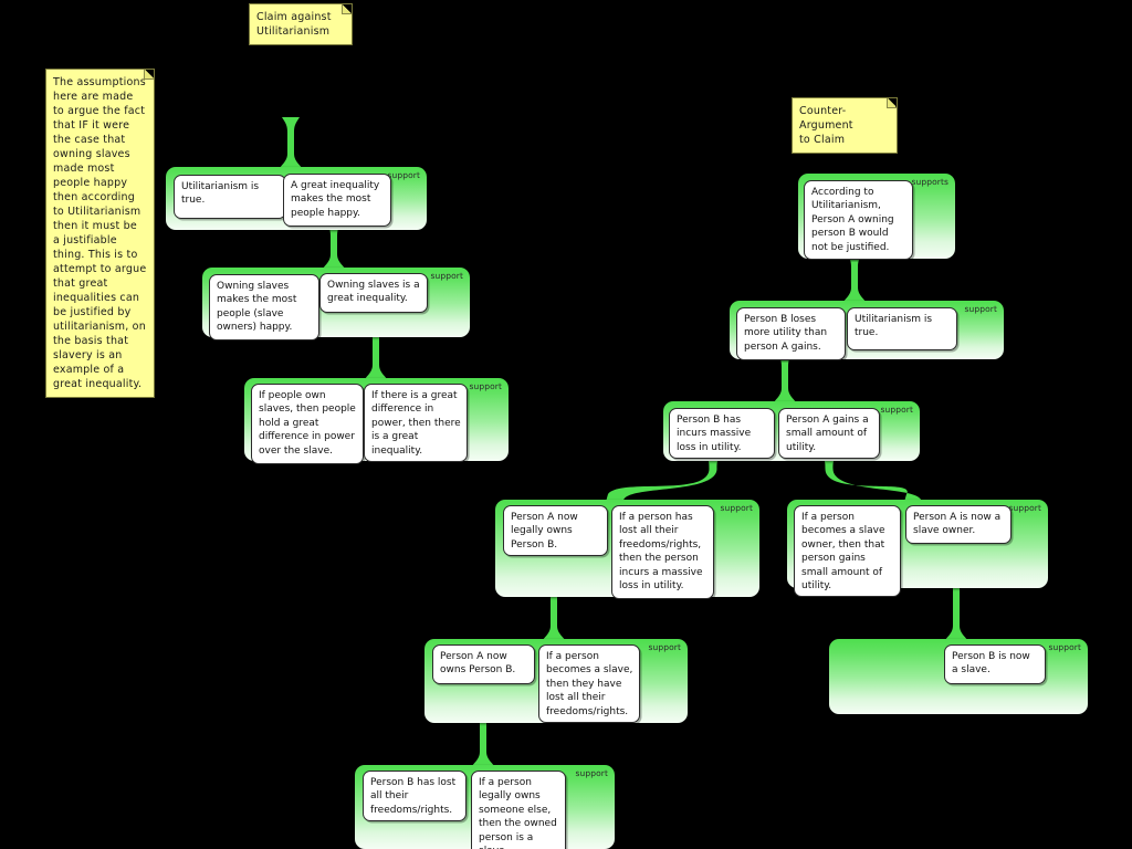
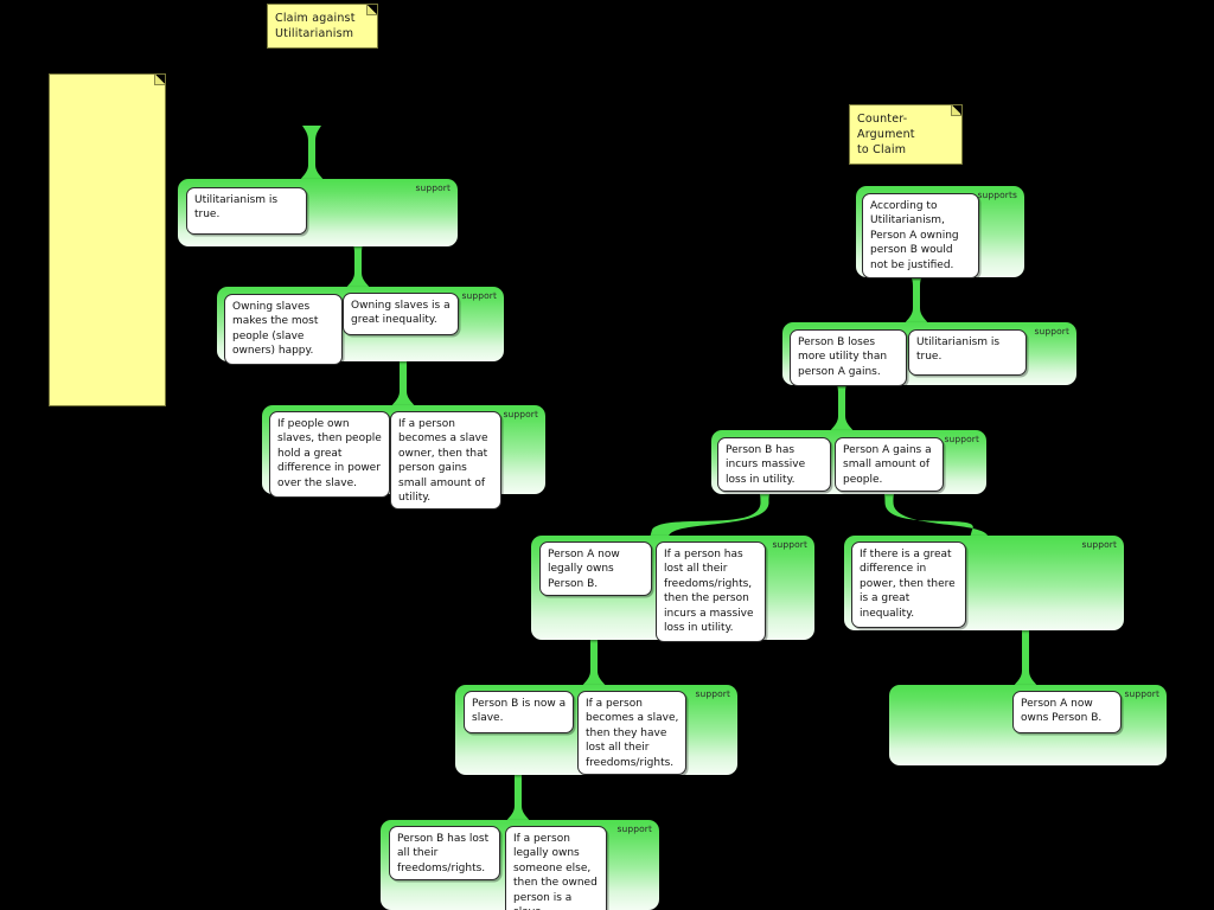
  support
  Utilitarianism is true.
- A great inequality makes the most people happy.
  support
  Owning slaves makes the most people (slave owners) happy.
  Owning slaves is a great inequality.
  support
  If people own slaves, then people hold a great difference in power over the slave.
- If there is a great difference in power, then there is a great inequality.
+ If a person becomes a slave owner, then that person gains small amount of utility.
  supports
  According to Utilitarianism, Person A owning person B would not be justified.
  support
  Person B loses more utility than person A gains.
  Utilitarianism is true.
  support
  Person B has incurs massive loss in utility.
- Person A gains a small amount of utility.
+ Person A gains a small amount of people.
  support
  Person A now legally owns Person B.
  If a person has lost all their freedoms/rights, then the person incurs a massive loss in utility.
  support
- If a person becomes a slave owner, then that person gains small amount of utility.
+ If there is a great difference in power, then there is a great inequality.
- Person A is now a slave owner.
  support
- Person A now owns Person B.
+ Person B is now a slave.
  If a person becomes a slave, then they have lost all their freedoms/rights.
  support
- Person B is now a slave.
+ Person A now owns Person B.
  support
  Person B has lost all their freedoms/rights.
  If a person legally owns someone else, then the owned person is a
  Claim against
  Utilitarianism
- The assumptions here are made to argue the fact that IF it were the case that owning slaves made most people happy then according to Utilitarianism then it must be a justifiable thing. This is to attempt to argue that great inequalities can be justified by utilitarianism, on the basis that slavery is an example of a great inequality.
  Counter-Argument
  to Claim
